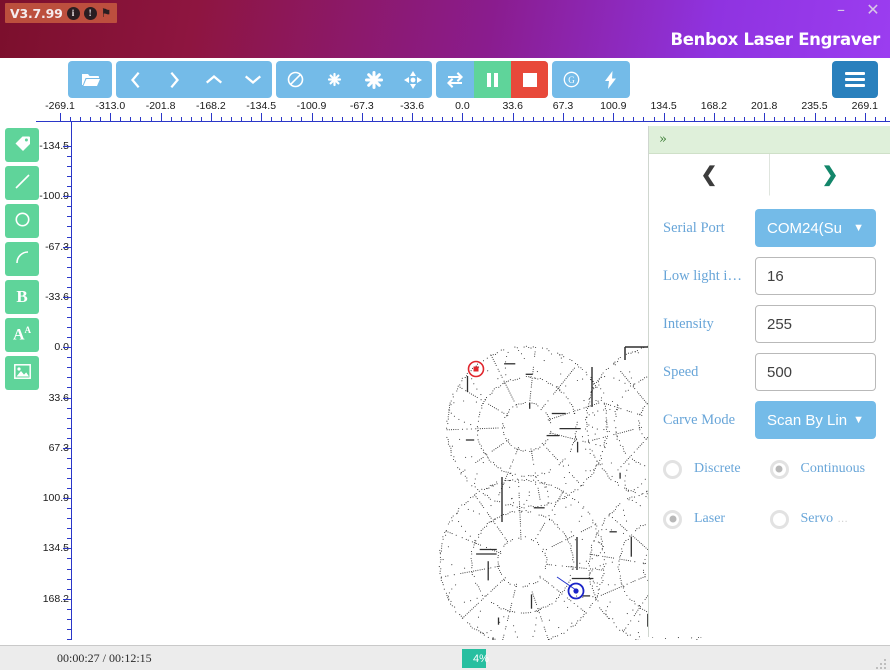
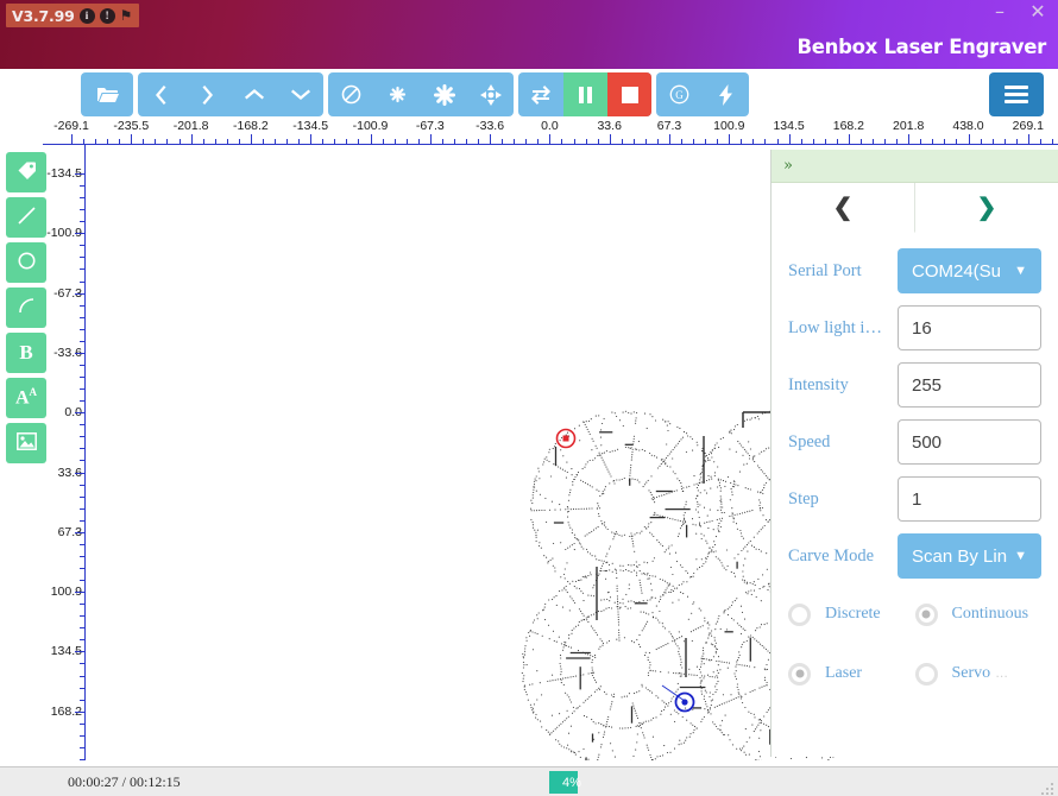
  V3.7.99
  i
  !
  ⚑
  –
  ✕
  Benbox Laser Engraver
  G
  -269.1
- -313.0
+ -235.5
  -201.8
  -168.2
  -134.5
  -100.9
  -67.3
  -33.6
  0.0
  33.6
  67.3
  100.9
  134.5
  168.2
  201.8
- 235.5
+ 438.0
  269.1
  -134.
  -100.
  -67.
  -33.
  33.
  67.
  100.
  134.
  168.
  B
  AA
  »
  ❮
  ❯
  Serial Port
  COM24(Su
  ▼
  Low light i…
  16
  Intensity
  255
  Speed
  500
+ Step
+ 1
  Carve Mode
  Scan By Lin
  ▼
  Discrete
  Continuous
  Laser
  Servo
  …
  00:00:27 / 00:12:15
  4%
